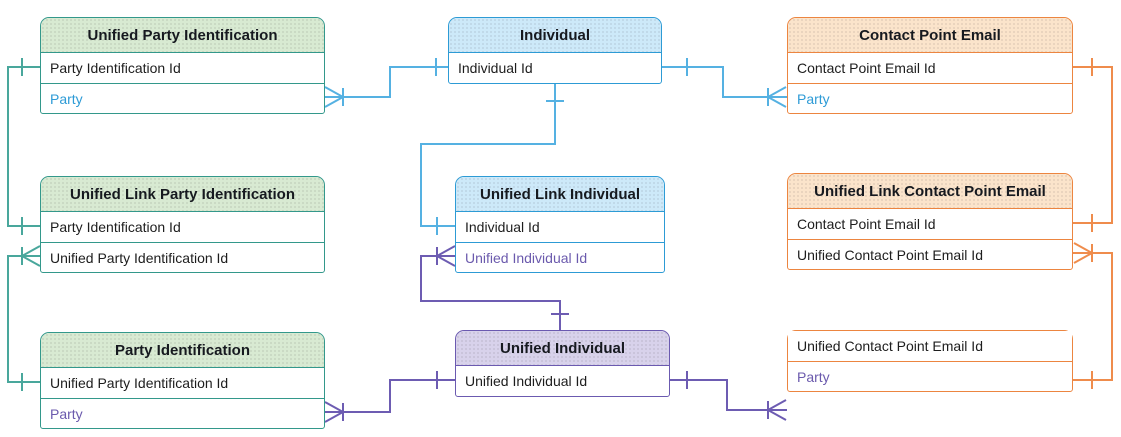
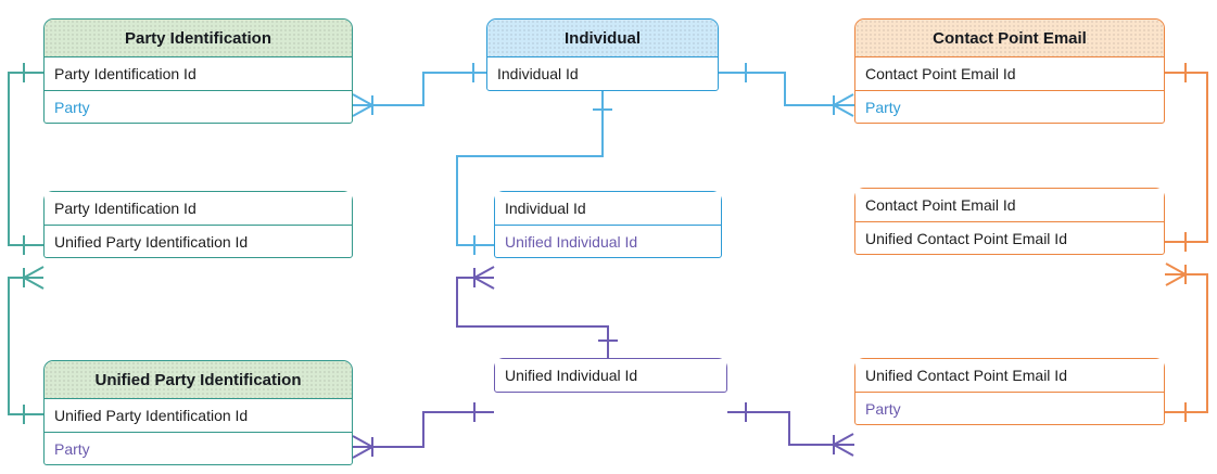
- Unified Party Identification
+ Party Identification
  Party Identification Id
  Party
  Individual
  Individual Id
  Contact Point Email
  Contact Point Email Id
  Party
- Unified Link Party Identification
  Party Identification Id
  Unified Party Identification Id
- Unified Link Individual
  Individual Id
  Unified Individual Id
- Unified Link Contact Point Email
  Contact Point Email Id
  Unified Contact Point Email Id
- Party Identification
+ Unified Party Identification
  Unified Party Identification Id
  Party
- Unified Individual
  Unified Individual Id
  Unified Contact Point Email Id
  Party
